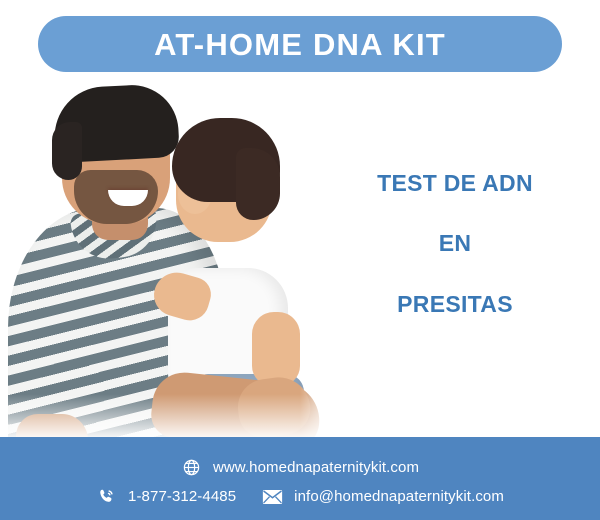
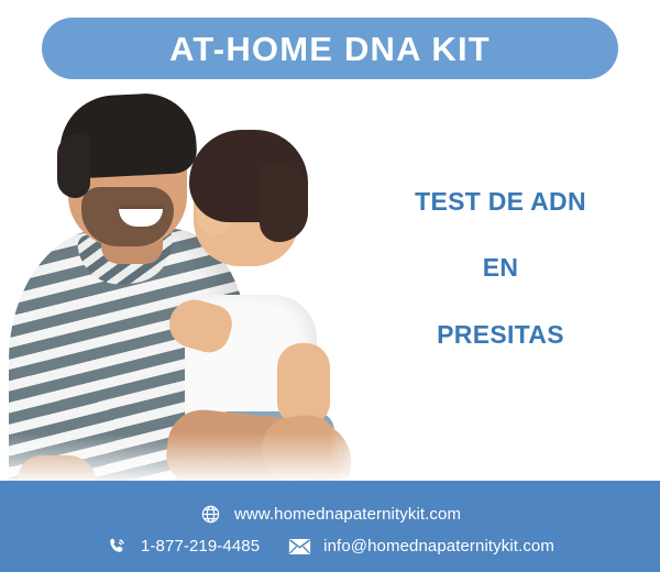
  AT-HOME DNA KIT
  TEST DE ADN
  EN
  PRESITAS
  www.homednapaternitykit.com
- 1-877-312-4485
+ 1-877-219-4485
  info@homednapaternitykit.com
